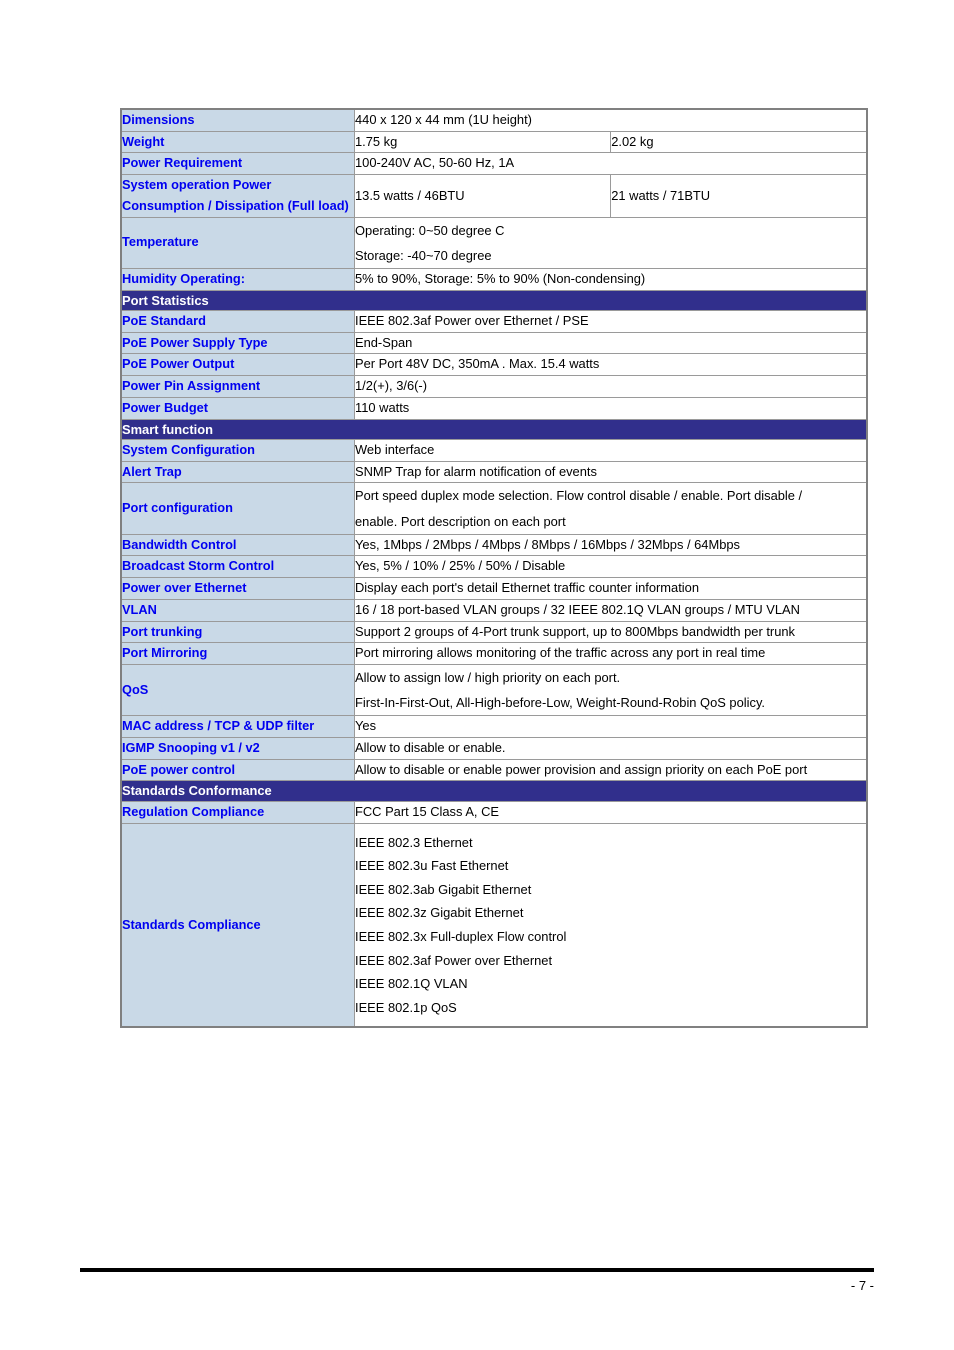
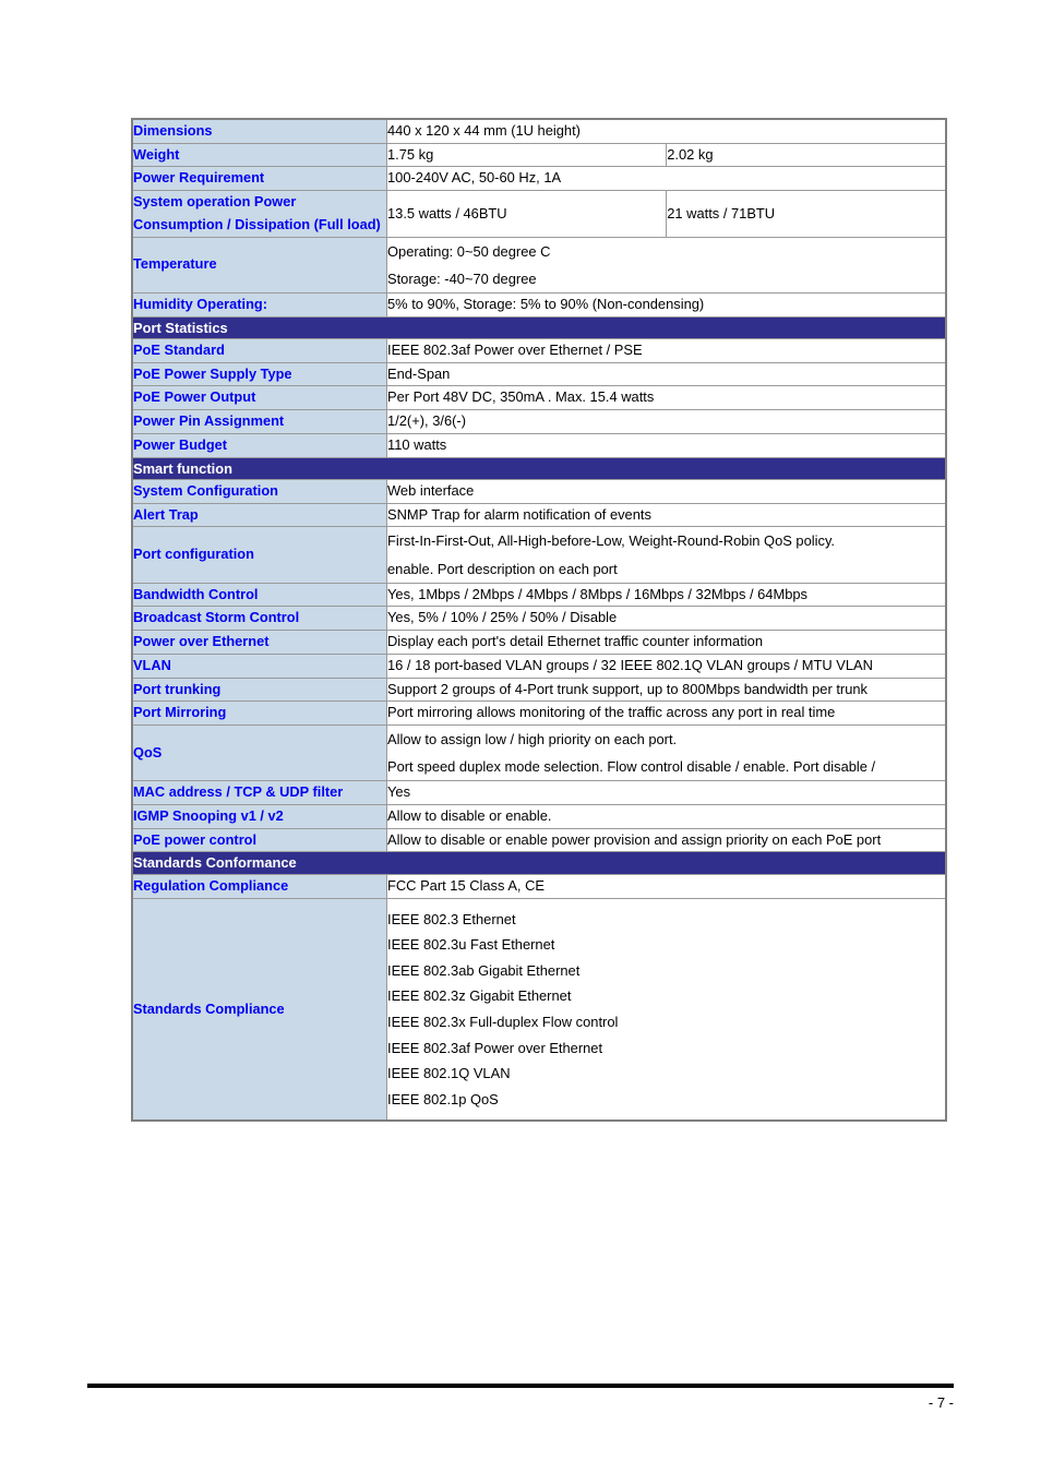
  Dimensions	440 x 120 x 44 mm (1U height)
  Weight	1.75 kg	2.02 kg
  Power Requirement	100-240V AC, 50-60 Hz, 1A
  System operation Power Consumption / Dissipation (Full load)	13.5 watts / 46BTU	21 watts / 71BTU
  Temperature	Operating: 0~50 degree CStorage: -40~70 degree
  Humidity Operating:	5% to 90%, Storage: 5% to 90% (Non-condensing)
  Port Statistics
  PoE Standard	IEEE 802.3af Power over Ethernet / PSE
  PoE Power Supply Type	End-Span
  PoE Power Output	Per Port 48V DC, 350mA . Max. 15.4 watts
  Power Pin Assignment	1/2(+), 3/6(-)
  Power Budget	110 watts
  Smart function
  System Configuration	Web interface
  Alert Trap	SNMP Trap for alarm notification of events
- Port configuration	Port speed duplex mode selection. Flow control disable / enable. Port disable /enable. Port description on each port
+ Port configuration	First-In-First-Out, All-High-before-Low, Weight-Round-Robin QoS policy.enable. Port description on each port
  Bandwidth Control	Yes, 1Mbps / 2Mbps / 4Mbps / 8Mbps / 16Mbps / 32Mbps / 64Mbps
  Broadcast Storm Control	Yes, 5% / 10% / 25% / 50% / Disable
  Power over Ethernet	Display each port's detail Ethernet traffic counter information
  VLAN	16 / 18 port-based VLAN groups / 32 IEEE 802.1Q VLAN groups / MTU VLAN
  Port trunking	Support 2 groups of 4-Port trunk support, up to 800Mbps bandwidth per trunk
  Port Mirroring	Port mirroring allows monitoring of the traffic across any port in real time
- QoS	Allow to assign low / high priority on each port.First-In-First-Out, All-High-before-Low, Weight-Round-Robin QoS policy.
+ QoS	Allow to assign low / high priority on each port.Port speed duplex mode selection. Flow control disable / enable. Port disable /
  MAC address / TCP & UDP filter	Yes
  IGMP Snooping v1 / v2	Allow to disable or enable.
  PoE power control	Allow to disable or enable power provision and assign priority on each PoE port
  Standards Conformance
  Regulation Compliance	FCC Part 15 Class A, CE
  Standards Compliance	IEEE 802.3 EthernetIEEE 802.3u Fast EthernetIEEE 802.3ab Gigabit EthernetIEEE 802.3z Gigabit EthernetIEEE 802.3x Full-duplex Flow controlIEEE 802.3af Power over EthernetIEEE 802.1Q VLANIEEE 802.1p QoS
  - 7 -
